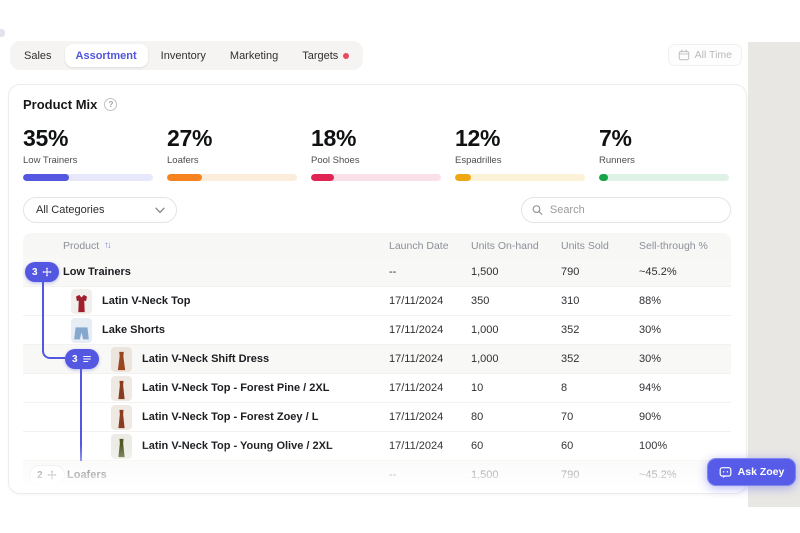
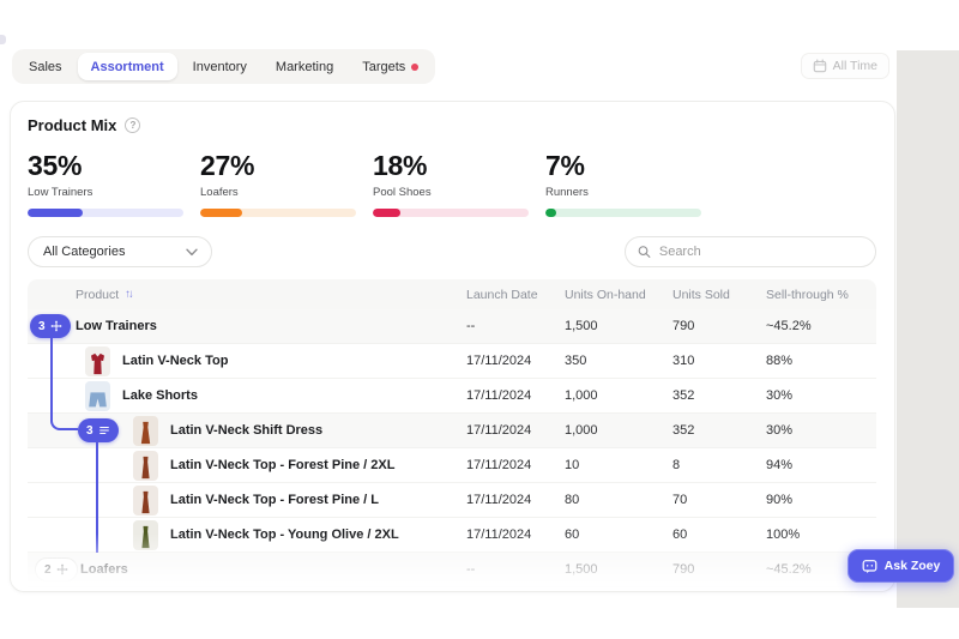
  Sales
  Assortment
  Inventory
  Marketing
  Targets
  All Time
  Product Mix
  ?
  35%
  Low Trainers
  27%
  Loafers
  18%
  Pool Shoes
- 12%
- Espadrilles
  7%
  Runners
  All Categories
  Search
  Product
  ↑↓
  Launch Date
  Units On-hand
  Units Sold
  Sell-through %
  Low Trainers
  --
  1,500
  790
  ~45.2%
  Latin V-Neck Top
  17/11/2024
  350
  310
  88%
  Lake Shorts
  17/11/2024
  1,000
  352
  30%
  Latin V-Neck Shift Dress
  17/11/2024
  1,000
  352
  30%
  Latin V-Neck Top - Forest Pine / 2XL
  17/11/2024
  10
  8
  94%
- Latin V-Neck Top - Forest Zoey / L
+ Latin V-Neck Top - Forest Pine / L
  17/11/2024
  80
  70
  90%
  3
  3
  Ask Zoey
